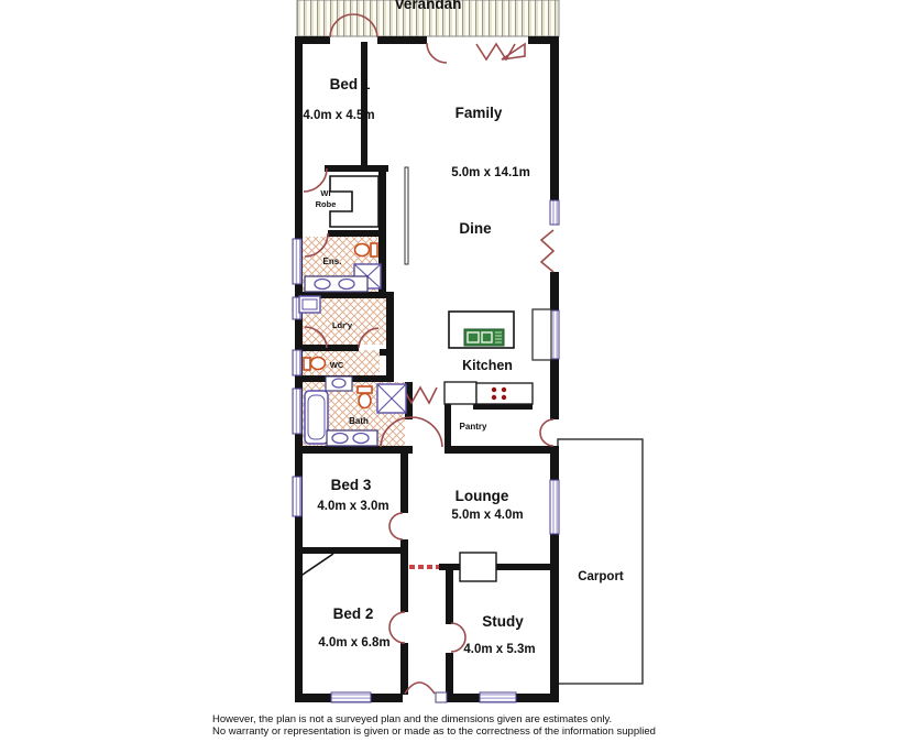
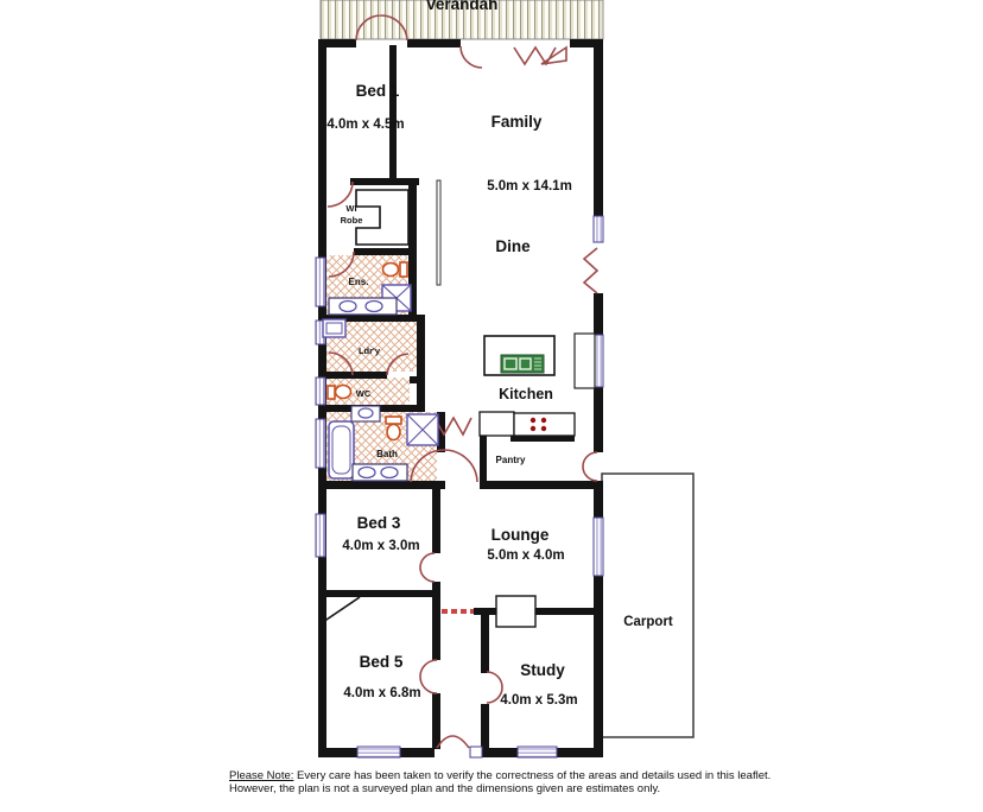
  Verandah
  Bed 1
  4.0m x 4.5m
  Family
  5.0m x 14.1m
  Dine
  WI
  Robe
  Ens.
  Ldr'y
  WC
  Bath
  Kitchen
  Pantry
  Bed 3
  4.0m x 3.0m
  Lounge
  5.0m x 4.0m
- Bed 2
+ Bed 5
  4.0m x 6.8m
  Study
  4.0m x 5.3m
  Carport
+ Please Note: Every care has been taken to verify the correctness of the areas and details used in this leaflet.
  However, the plan is not a surveyed plan and the dimensions given are estimates only.
- No warranty or representation is given or made as to the correctness of the information supplied
